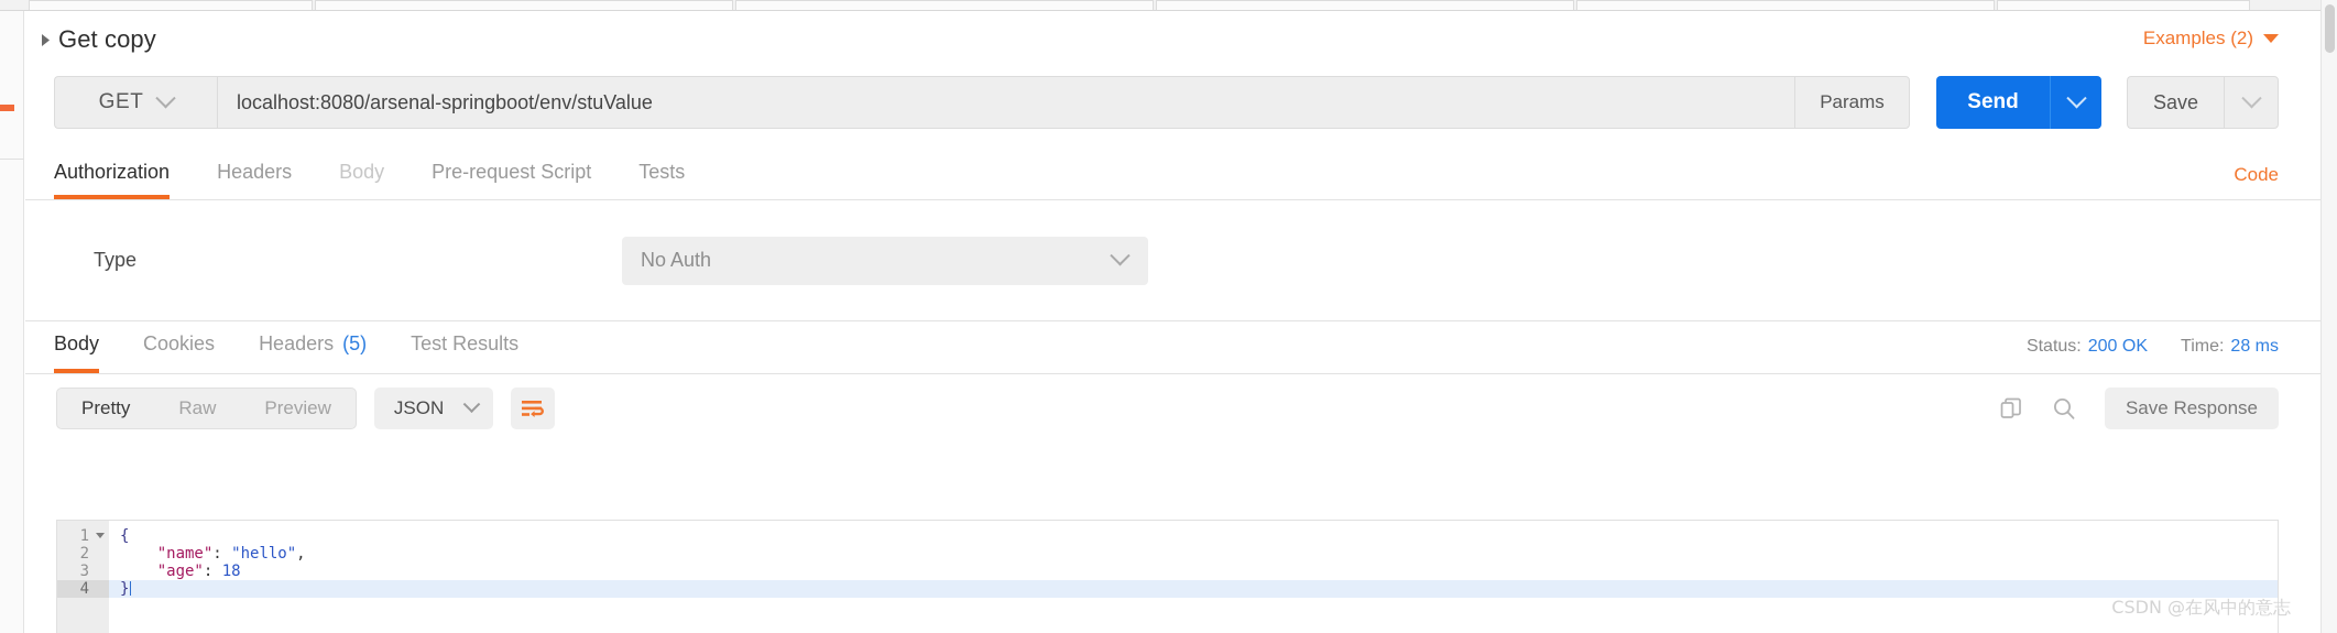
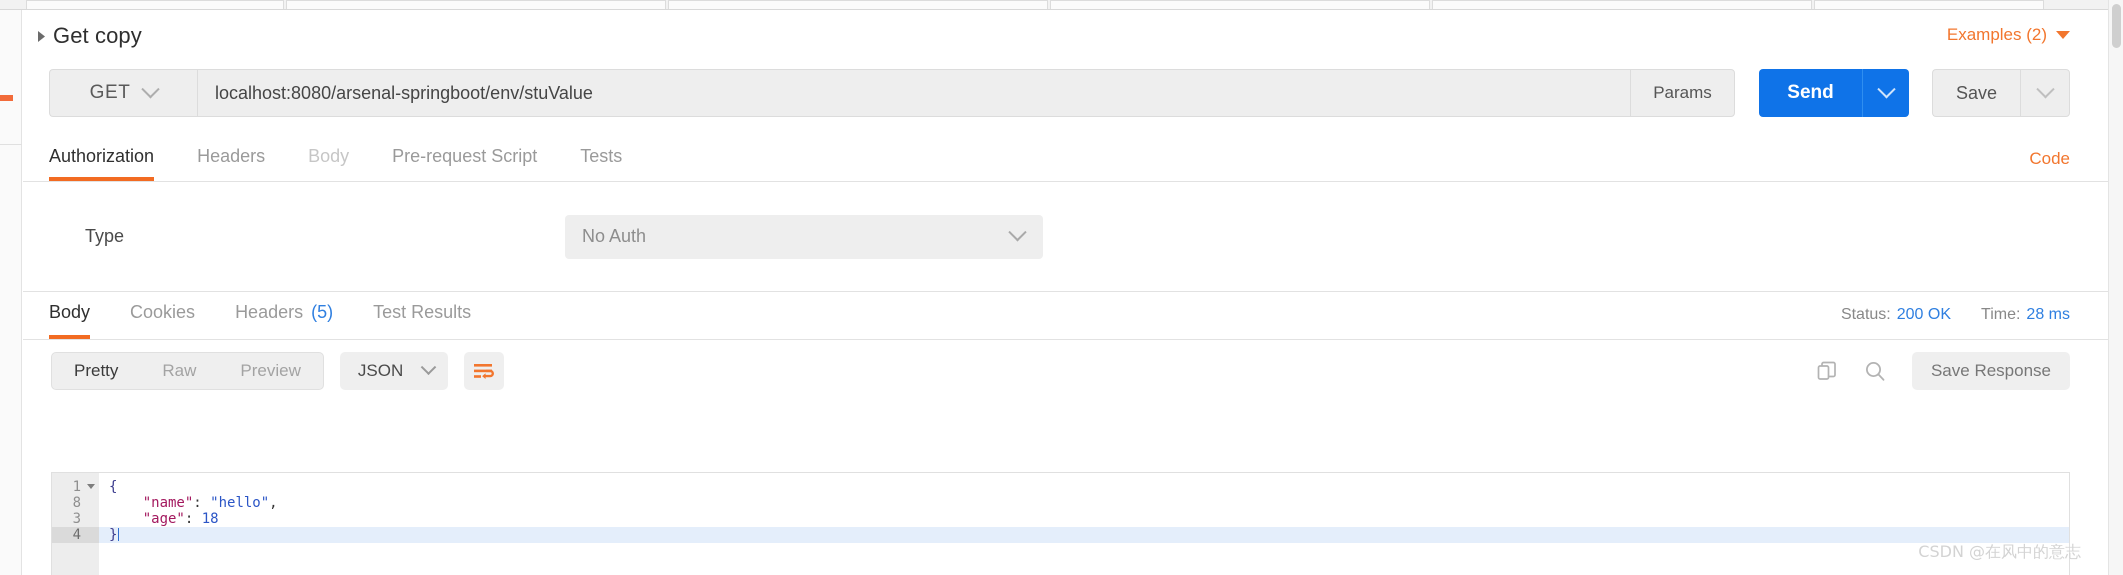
  Get copy
  Examples (2)
  GET
  localhost:8080/arsenal-springboot/env/stuValue
  Params
  Send
  Save
  Authorization
  Headers
  Body
  Pre-request Script
  Tests
  Code
  Type
  No Auth
  Body
  Cookies
  Headers
  (5)
  Test Results
  Status: 200 OK
  Time: 28 ms
  Pretty
  Raw
  Preview
  JSON
  Save Response
  1
- 2
+ 8
  3
  4
  {
  "name": "hello",
  "age": 18
  }
  CSDN @在风中的意志
